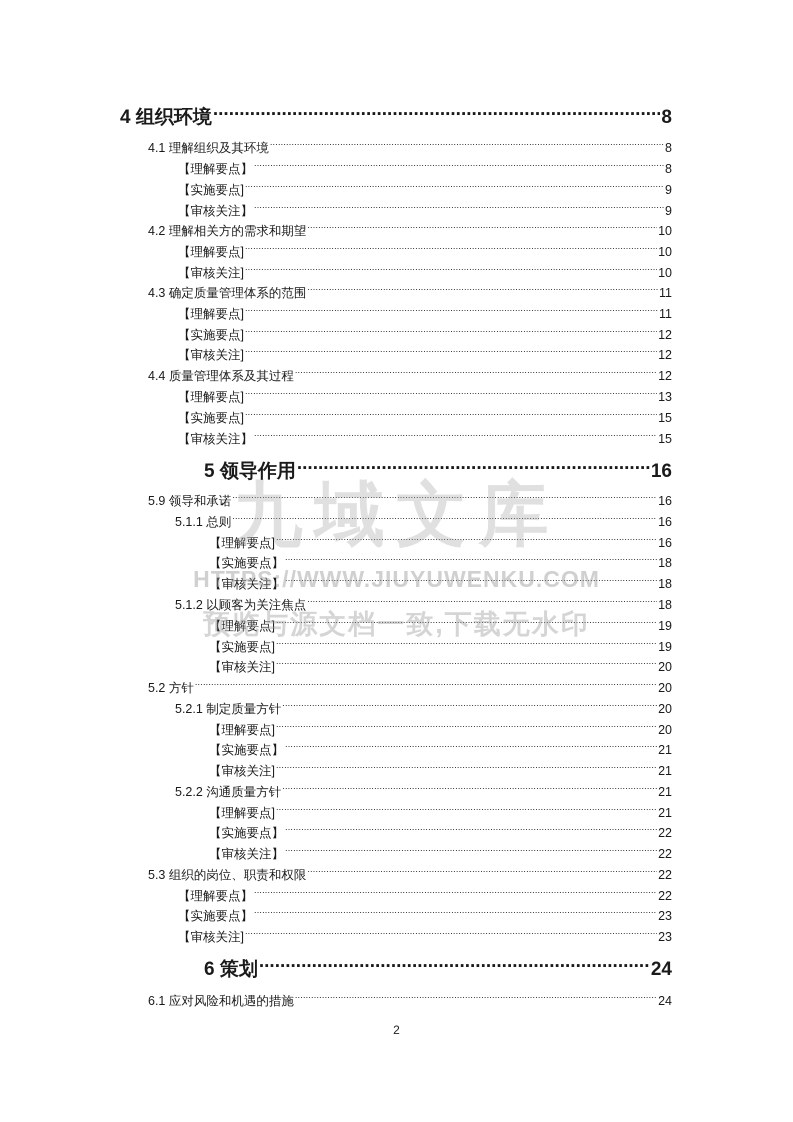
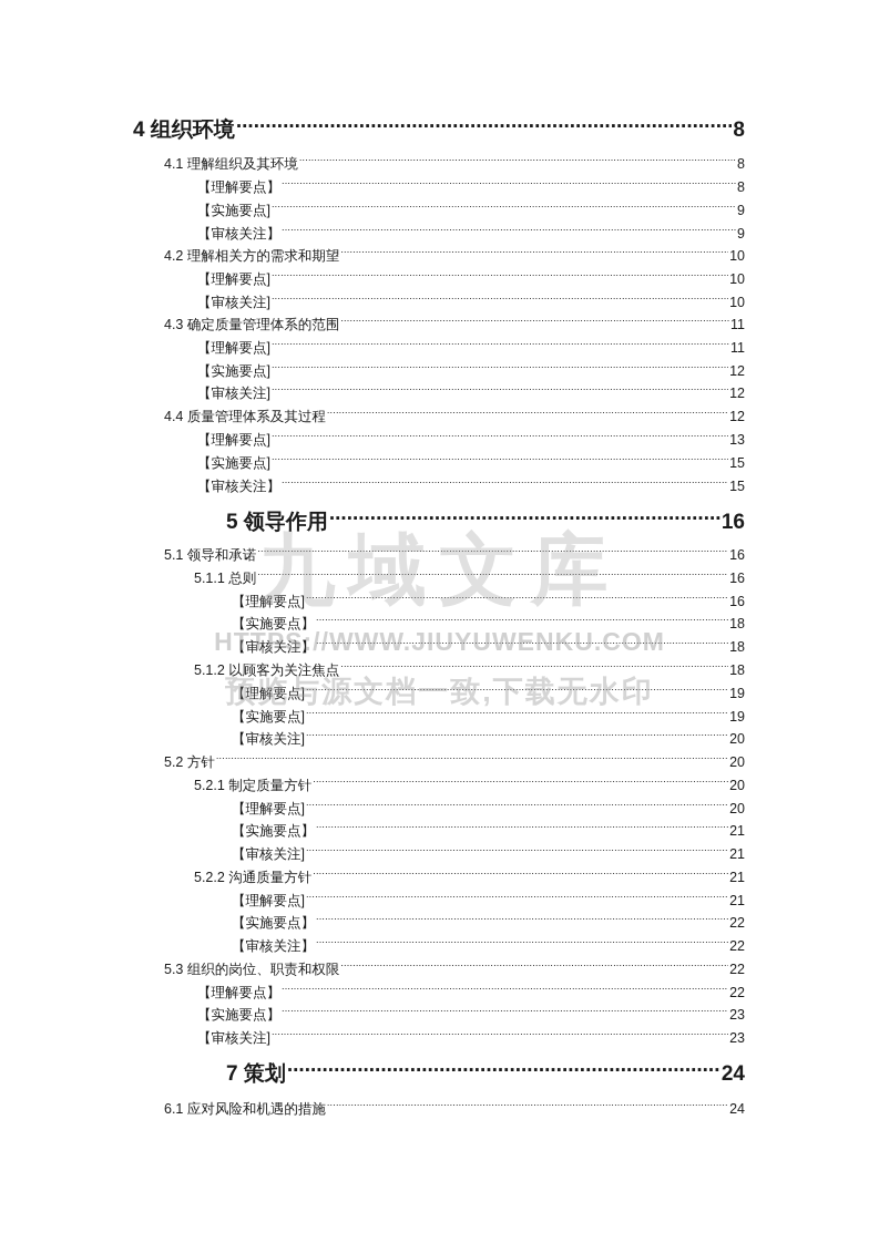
  4 组织环境
  8
  4.1 理解组织及其环境
  8
  【理解要点】
  8
  【实施要点]
  9
  【审核关注】
  9
  4.2 理解相关方的需求和期望
  10
  【理解要点]
  10
  【审核关注]
  10
  4.3 确定质量管理体系的范围
  11
  【理解要点]
  11
  【实施要点]
  12
  【审核关注]
  12
  4.4 质量管理体系及其过程
  12
  【理解要点]
  13
  【实施要点]
  15
  【审核关注】
  15
  5 领导作用
  16
- 5.9 领导和承诺
+ 5.1 领导和承诺
  16
  5.1.1 总则
  16
  【理解要点]
  16
  【实施要点】
  18
  【审核关注】
  18
  5.1.2 以顾客为关注焦点
  18
  【理解要点]
  19
  【实施要点]
  19
  【审核关注]
  20
  5.2 方针
  20
  5.2.1 制定质量方针
  20
  【理解要点]
  20
  【实施要点】
  21
  【审核关注]
  21
  5.2.2 沟通质量方针
  21
  【理解要点]
  21
  【实施要点】
  22
  【审核关注】
  22
  5.3 组织的岗位、职责和权限
  22
  【理解要点】
  22
  【实施要点】
  23
  【审核关注]
  23
- 6 策划
+ 7 策划
  24
  6.1 应对风险和机遇的措施
  24
- 2
  九域文库
  HTTPS://WWW.JIUYUWENKU.COM
  预览与源文档一致,下载无水印
